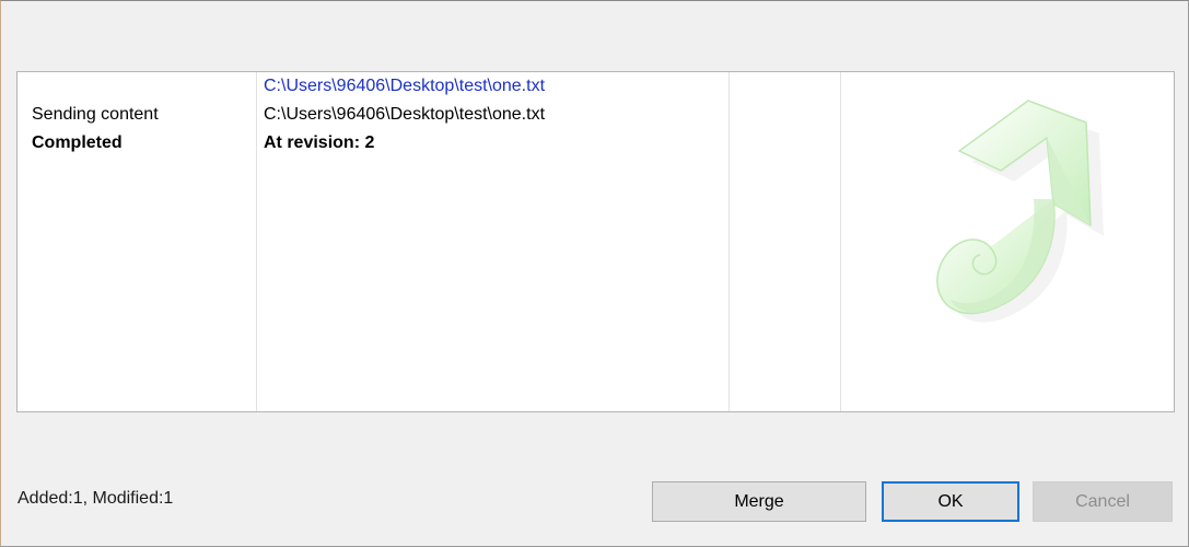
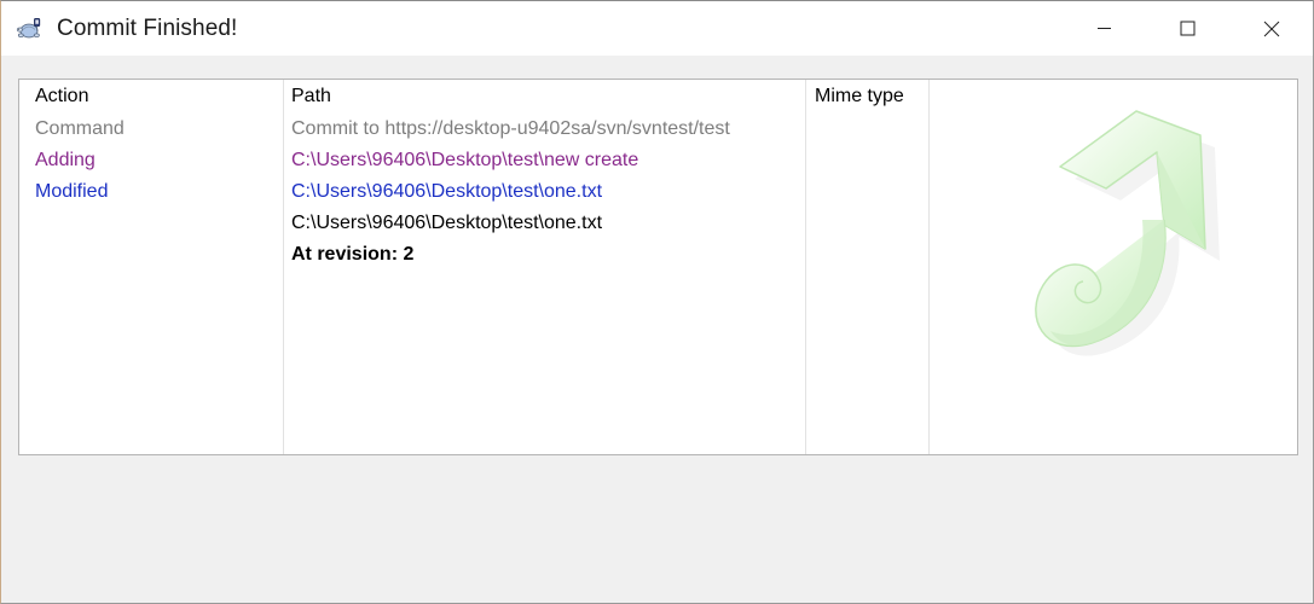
+ Commit Finished!
+ Action
+ Path
+ Mime type
+ Command
+ Commit to https://desktop-u9402sa/svn/svntest/test
+ Adding
+ C:\Users\96406\Desktop\test\new create
+ Modified
  C:\Users\96406\Desktop\test\one.txt
- Sending content
  C:\Users\96406\Desktop\test\one.txt
- Completed
  At revision: 2
- Added:1, Modified:1
- Merge
- OK
- Cancel
